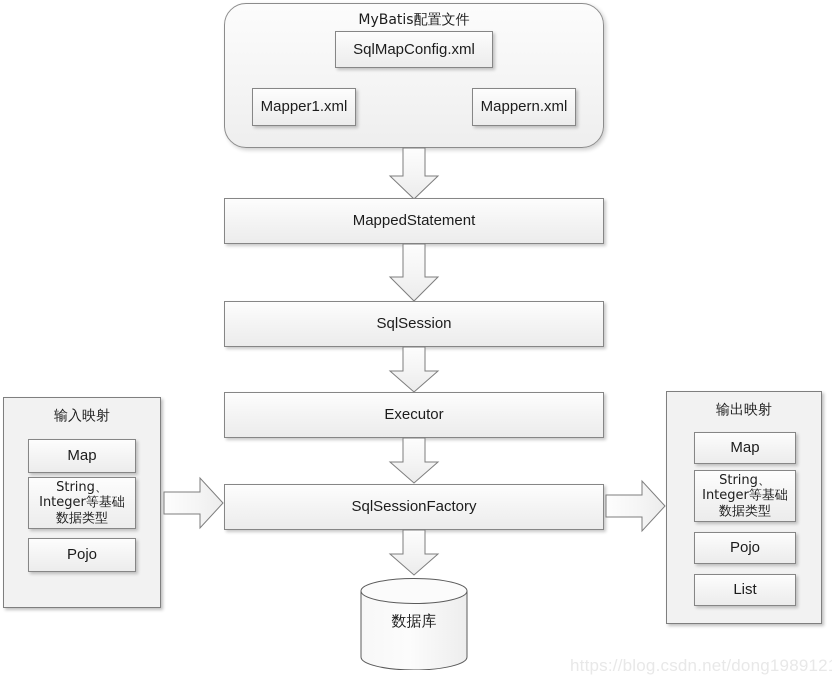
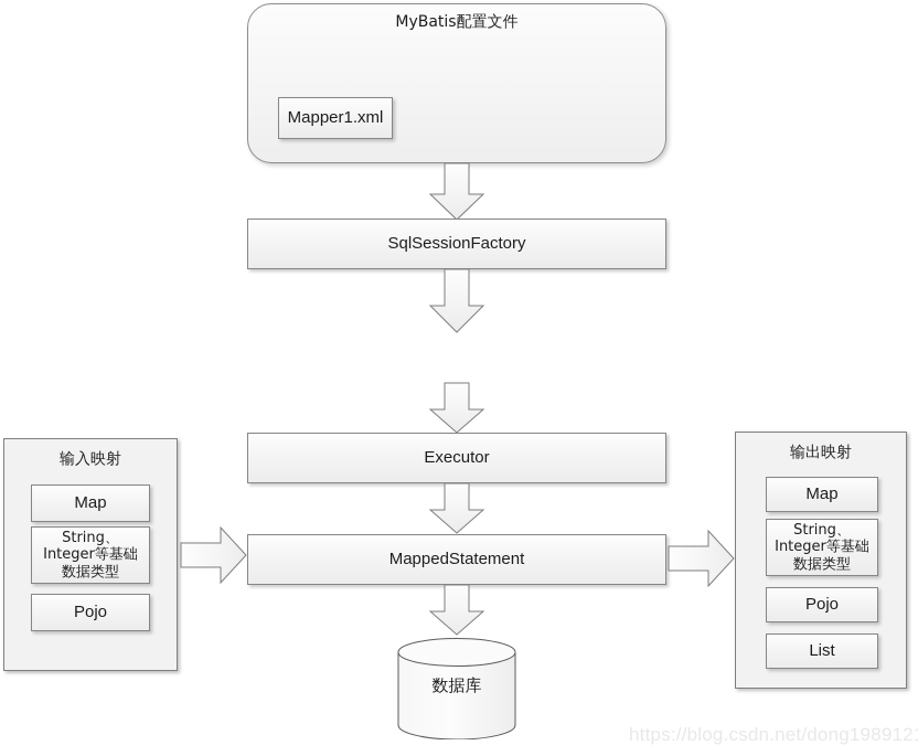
  MyBatis配置文件
- SqlMapConfig.xml
  Mapper1.xml
- Mappern.xml
- MappedStatement
+ SqlSessionFactory
- SqlSession
  Executor
- SqlSessionFactory
+ MappedStatement
  数据库
  输入映射
  Map
  String、
  Integer等基础
  数据类型
  Pojo
  输出映射
  Map
  String、
  Integer等基础
  数据类型
  Pojo
  List
